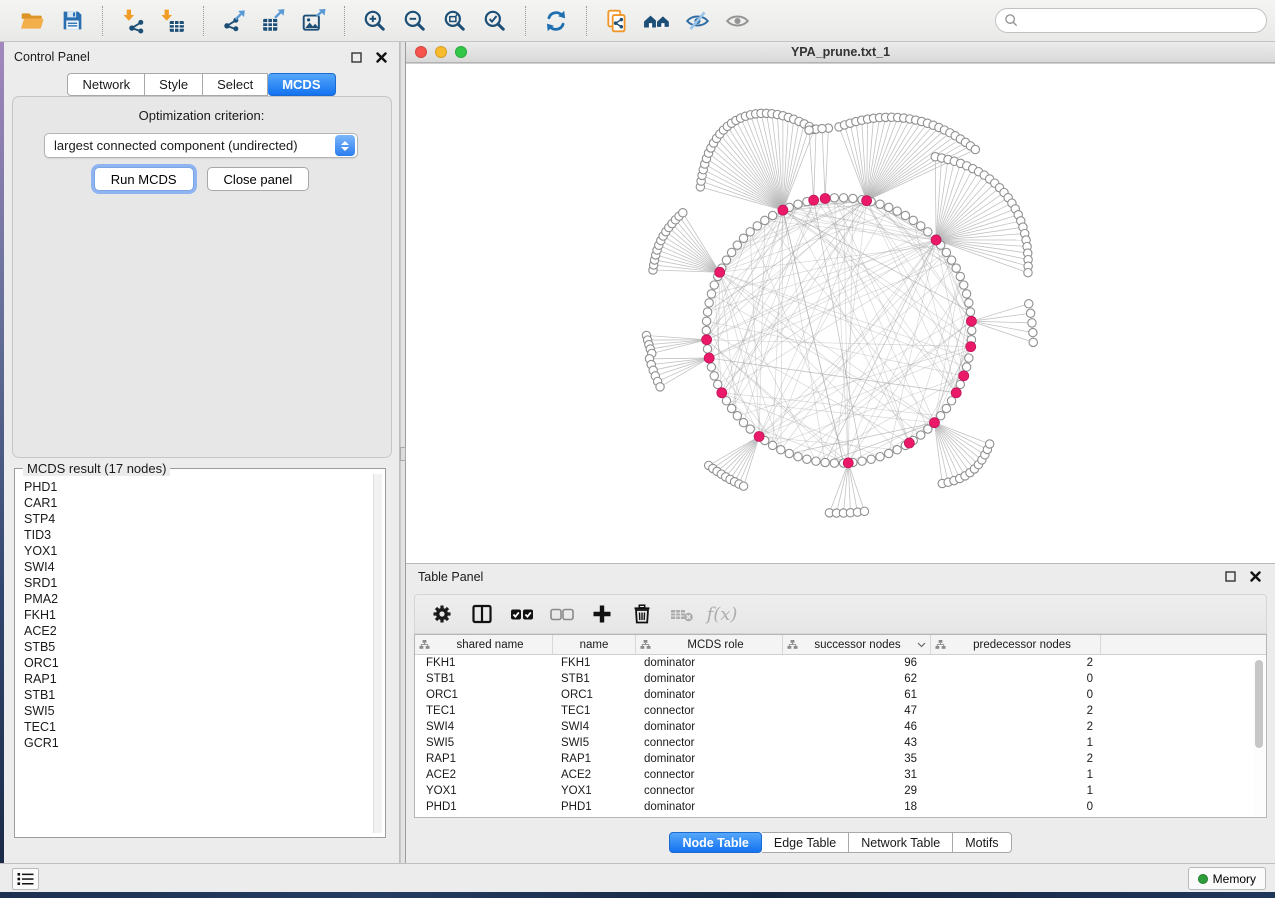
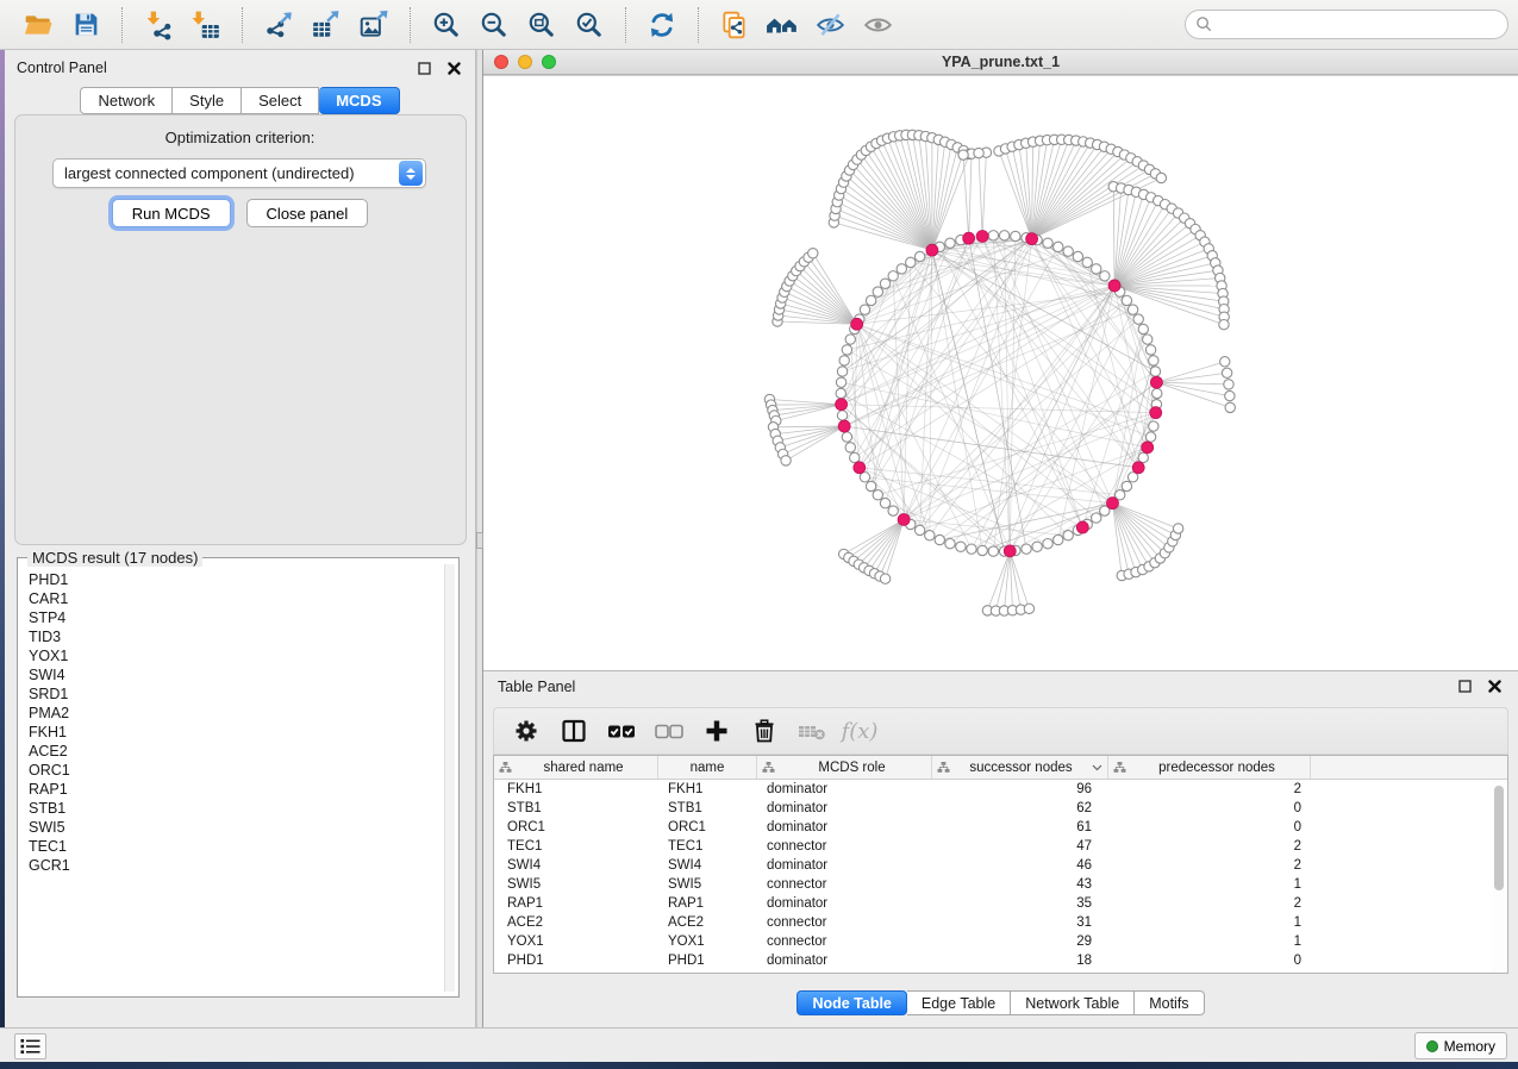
  Control Panel
  Network
  Style
  Select
  MCDS
  Optimization criterion:
  largest connected component (undirected)
  Run MCDS
  Close panel
  MCDS result (17 nodes)
  PHD1
  CAR1
  STP4
  TID3
  YOX1
  SWI4
  SRD1
  PMA2
  FKH1
  ACE2
- STB5
  ORC1
  RAP1
  STB1
  SWI5
  TEC1
  GCR1
  YPA_prune.txt_1
  Table Panel
  f(x)
  shared name
  name
  MCDS role
  successor nodes
  predecessor nodes
  FKH1
  FKH1
  dominator
  96
  2
  STB1
  STB1
  dominator
  62
  0
  ORC1
  ORC1
  dominator
  61
  0
  TEC1
  TEC1
  connector
  47
  2
  SWI4
  SWI4
  dominator
  46
  2
  SWI5
  SWI5
  connector
  43
  1
  RAP1
  RAP1
  dominator
  35
  2
  ACE2
  ACE2
  connector
  31
  1
  YOX1
  YOX1
  connector
  29
  1
  PHD1
  PHD1
  dominator
  18
  0
  Node Table
  Edge Table
  Network Table
  Motifs
  Memory
